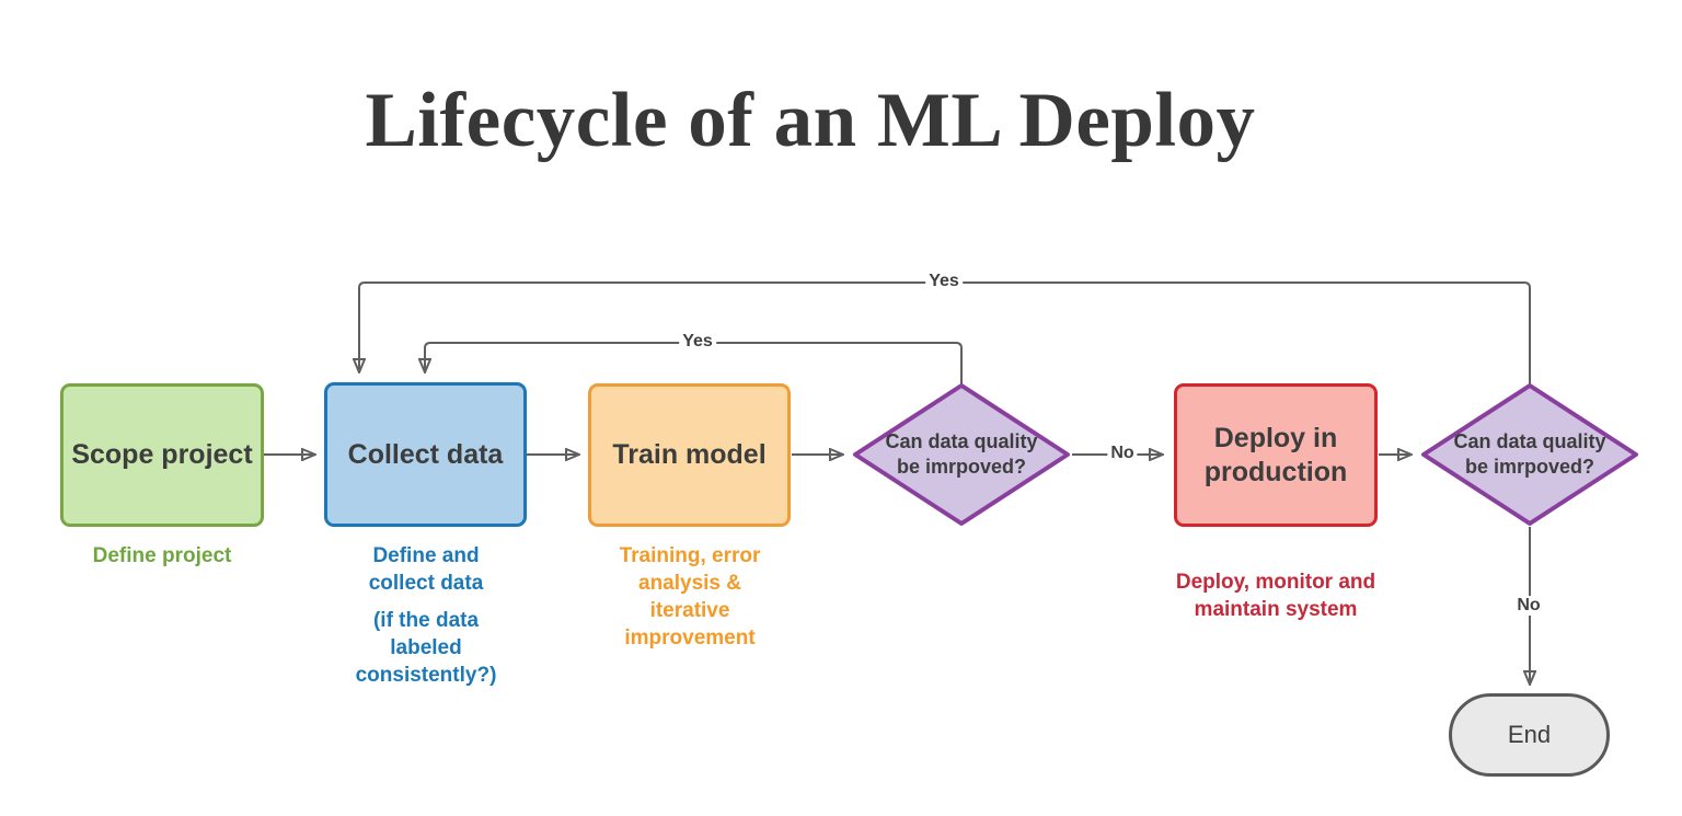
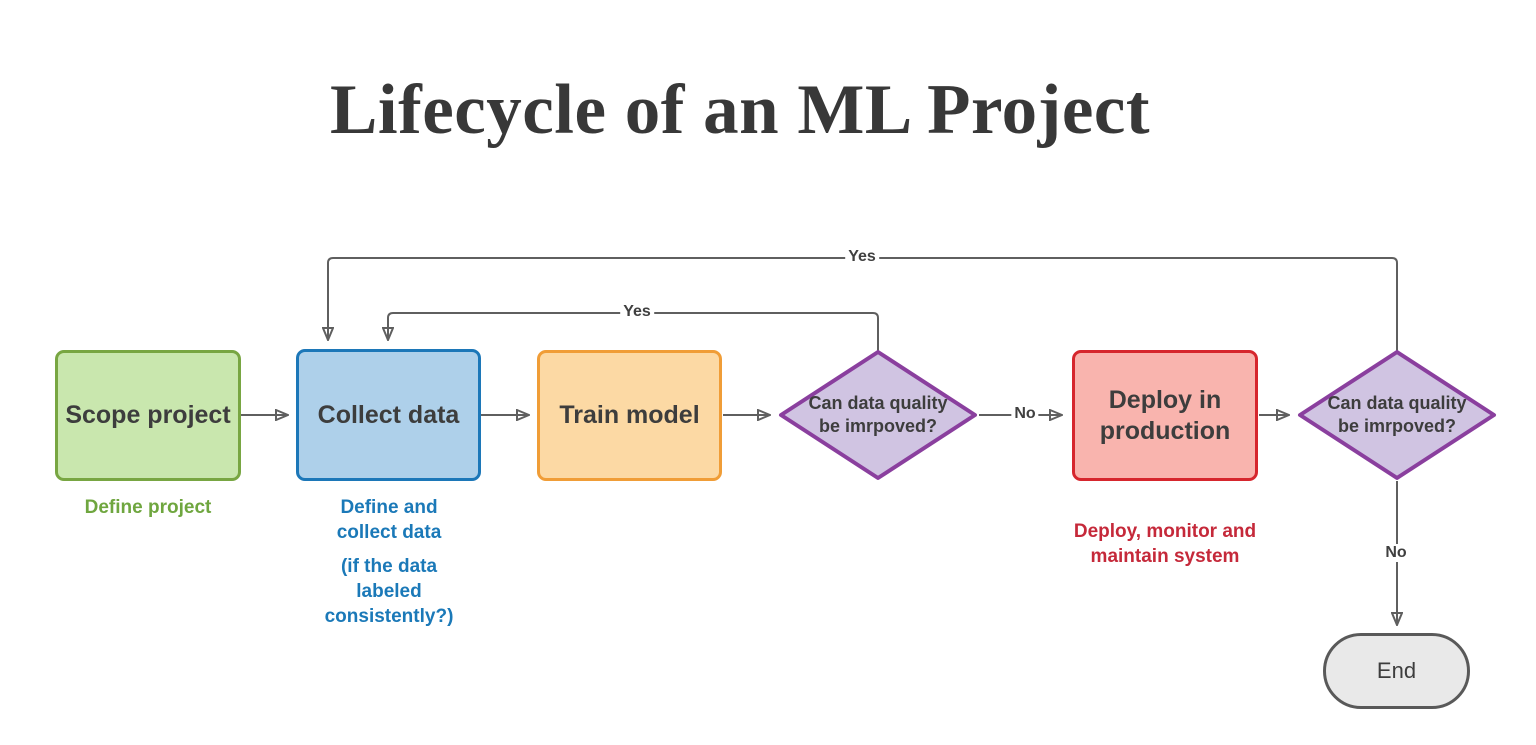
- Lifecycle of an ML Deploy
+ Lifecycle of an ML Project
  Scope project
  Collect data
  Train model
  Can data quality be imrpoved?
  Deploy in production
  Can data quality be imrpoved?
  End
  Define project
  Define and collect data
  (if the data labeled consistently?)
- Training, error analysis & iterative improvement
  Deploy, monitor and maintain system
  Yes
  Yes
  No
  No
